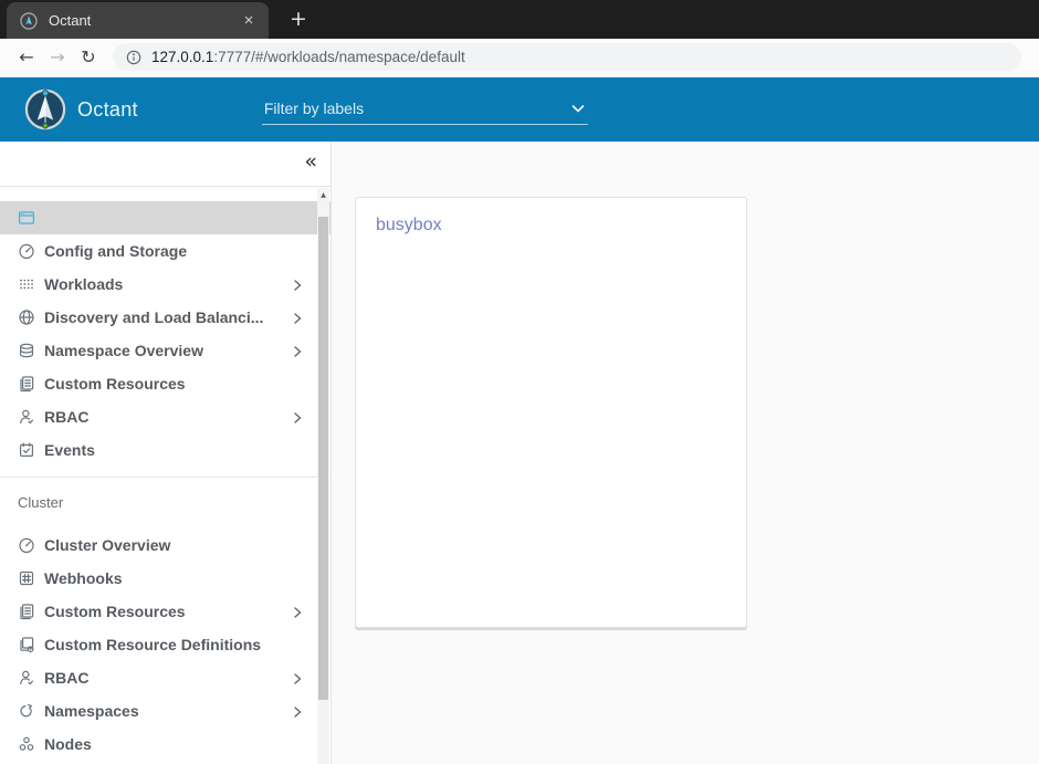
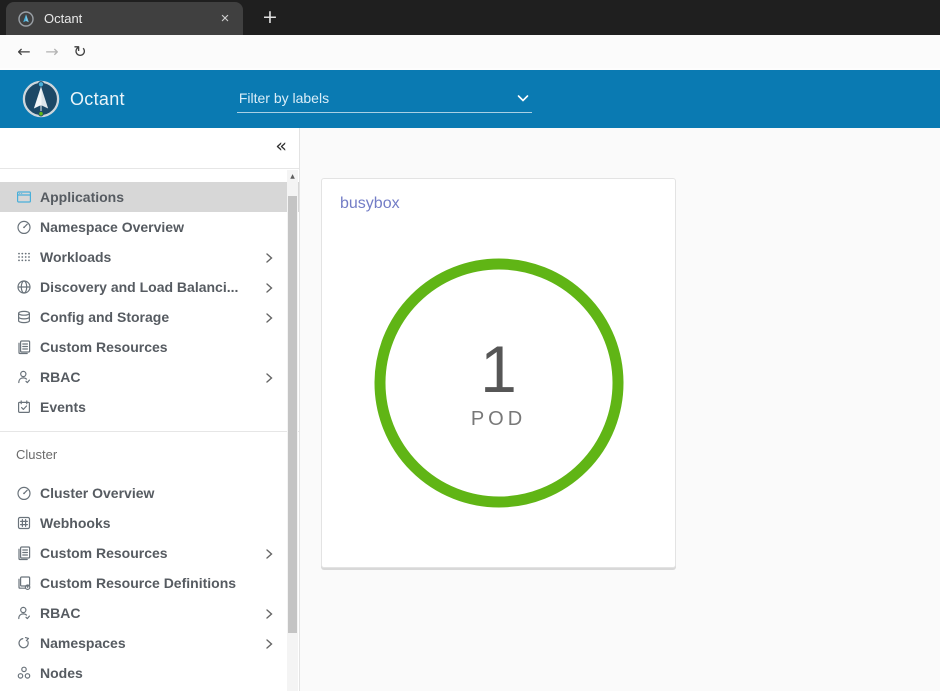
  Octant
  ×
  +
  ←
  →
  ↻
- 127.0.0.1:7777/#/workloads/namespace/default
  Octant
  Filter by labels
  «
+ Applications
- Config and Storage
+ Namespace Overview
  Workloads
  Discovery and Load Balanci...
- Namespace Overview
+ Config and Storage
  Custom Resources
  RBAC
  Events
  Cluster
  Cluster Overview
  Webhooks
  Custom Resources
  Custom Resource Definitions
  RBAC
  Namespaces
  Nodes
  busybox
+ 1
+ POD
